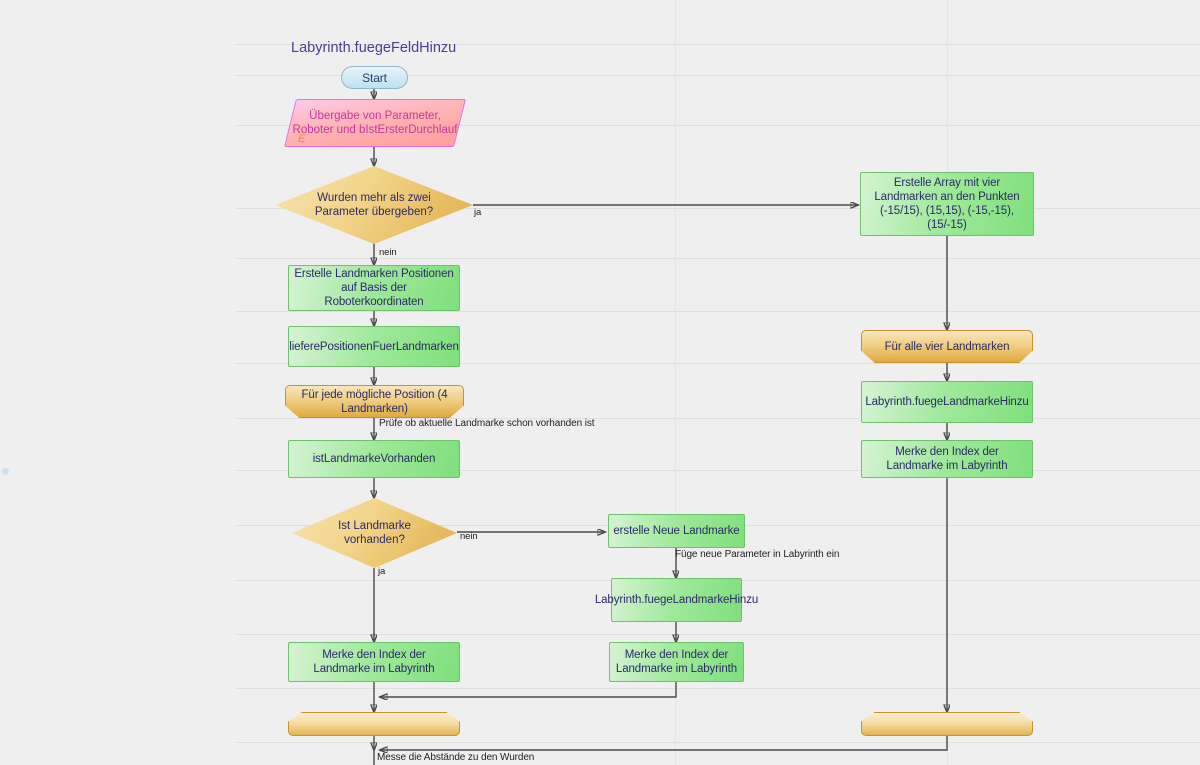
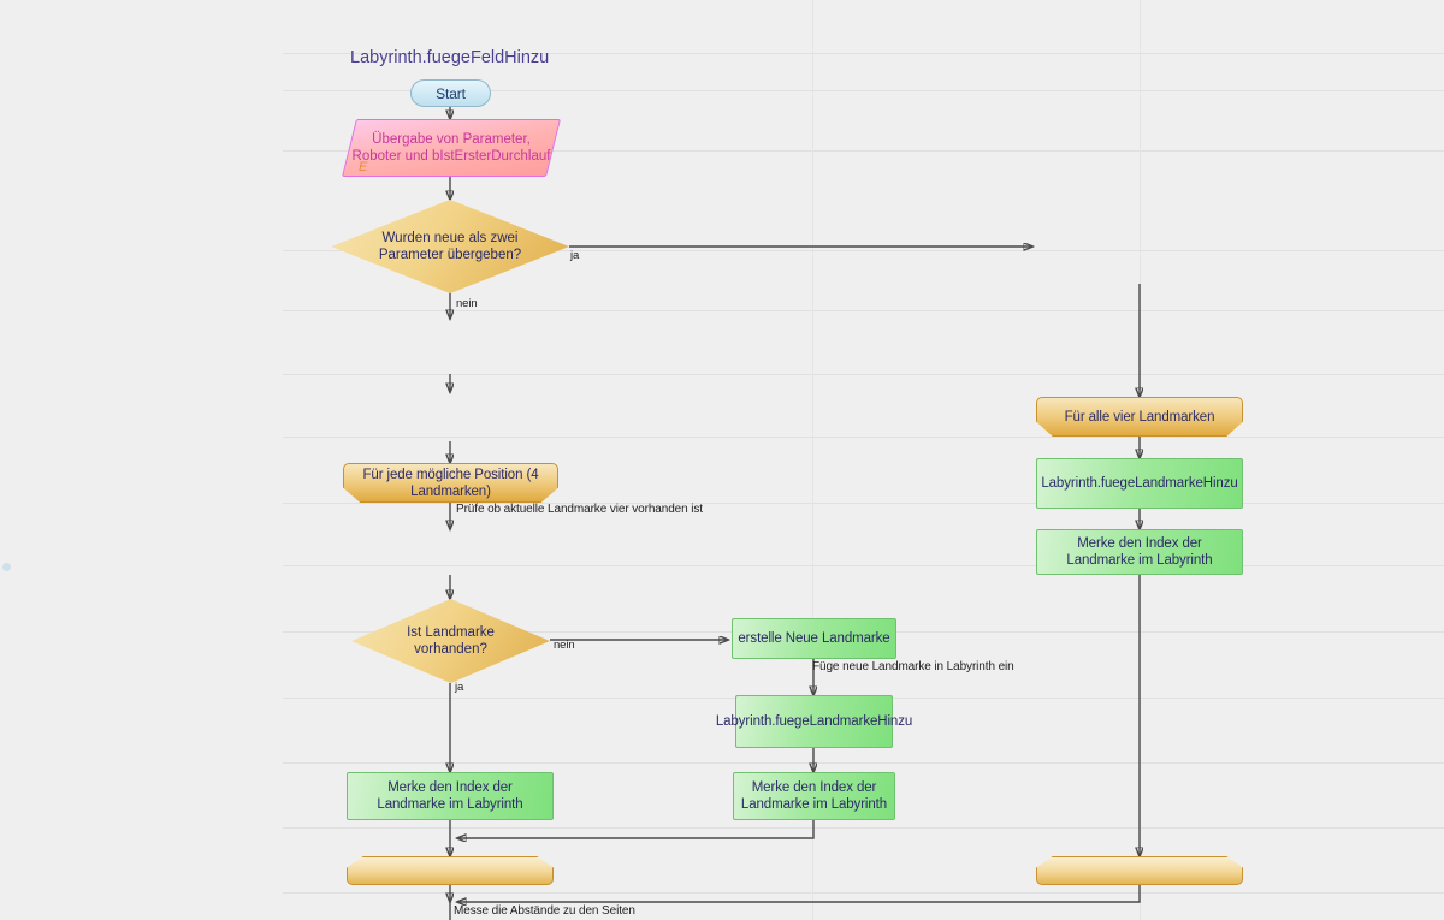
  Labyrinth.fuegeFeldHinzu
  Start
  Übergabe von Parameter, Roboter und bIstErsterDurchlauf
  E
- Wurden mehr als zwei Parameter übergeben?
+ Wurden neue als zwei Parameter übergeben?
- Erstelle Array mit vier Landmarken an den Punkten (-15/15), (15,15), (-15,-15), (15/-15)
- Erstelle Landmarken Positionen auf Basis der Roboterkoordinaten
- lieferePositionenFuerLandmarken
  Für jede mögliche Position (4 Landmarken)
- istLandmarkeVorhanden
  Ist Landmarke vorhanden?
  erstelle Neue Landmarke
  Labyrinth.fuegeLandmarkeHinzu
  Merke den Index der Landmarke im Labyrinth
  Merke den Index der Landmarke im Labyrinth
  Für alle vier Landmarken
  Labyrinth.fuegeLandmarkeHinzu
  Merke den Index der Landmarke im Labyrinth
  ja
  nein
- Prüfe ob aktuelle Landmarke schon vorhanden ist
+ Prüfe ob aktuelle Landmarke vier vorhanden ist
  nein
  ja
- Füge neue Parameter in Labyrinth ein
+ Füge neue Landmarke in Labyrinth ein
- Messe die Abstände zu den Wurden
+ Messe die Abstände zu den Seiten
